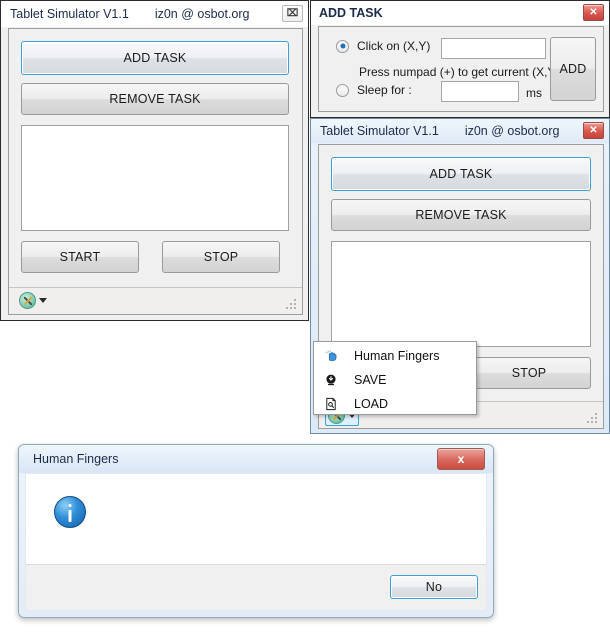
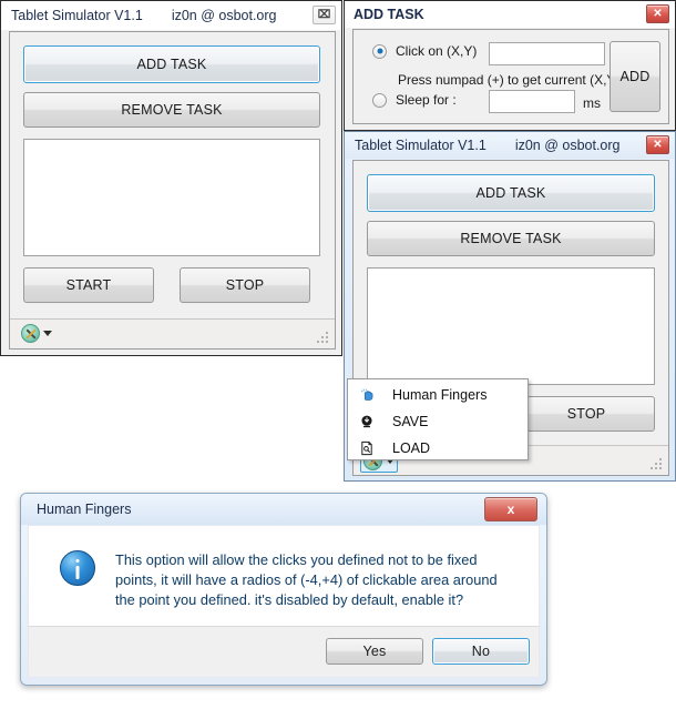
  Tablet Simulator V1.1
  iz0n @ osbot.org
  ⌧
  ADD TASK
  REMOVE TASK
  START
  STOP
  ADD TASK
  ✕
  Click on (X,Y)
  Press numpad (+) to get current (X,
  Sleep for :
  ms
  ADD
  Tablet Simulator V1.1
  iz0n @ osbot.org
  ✕
  ADD TASK
  REMOVE TASK
  STOP
  Human Fingers
  SAVE
  LOAD
  Human Fingers
  x
+ This option will allow the clicks you defined not to be fixed points, it will have a radios of (-4,+4) of clickable area around the point you defined. it's disabled by default, enable it?
+ Yes
  No
